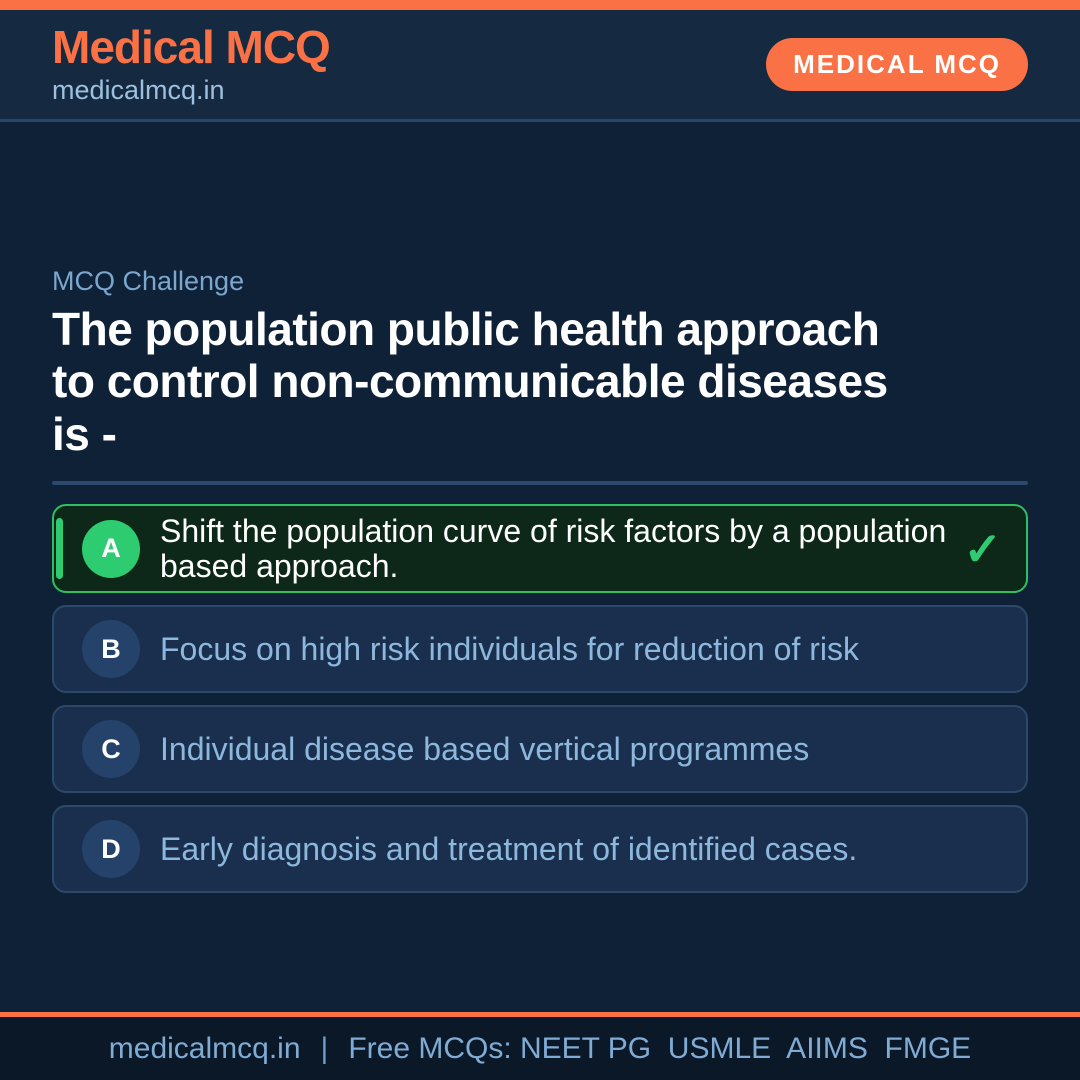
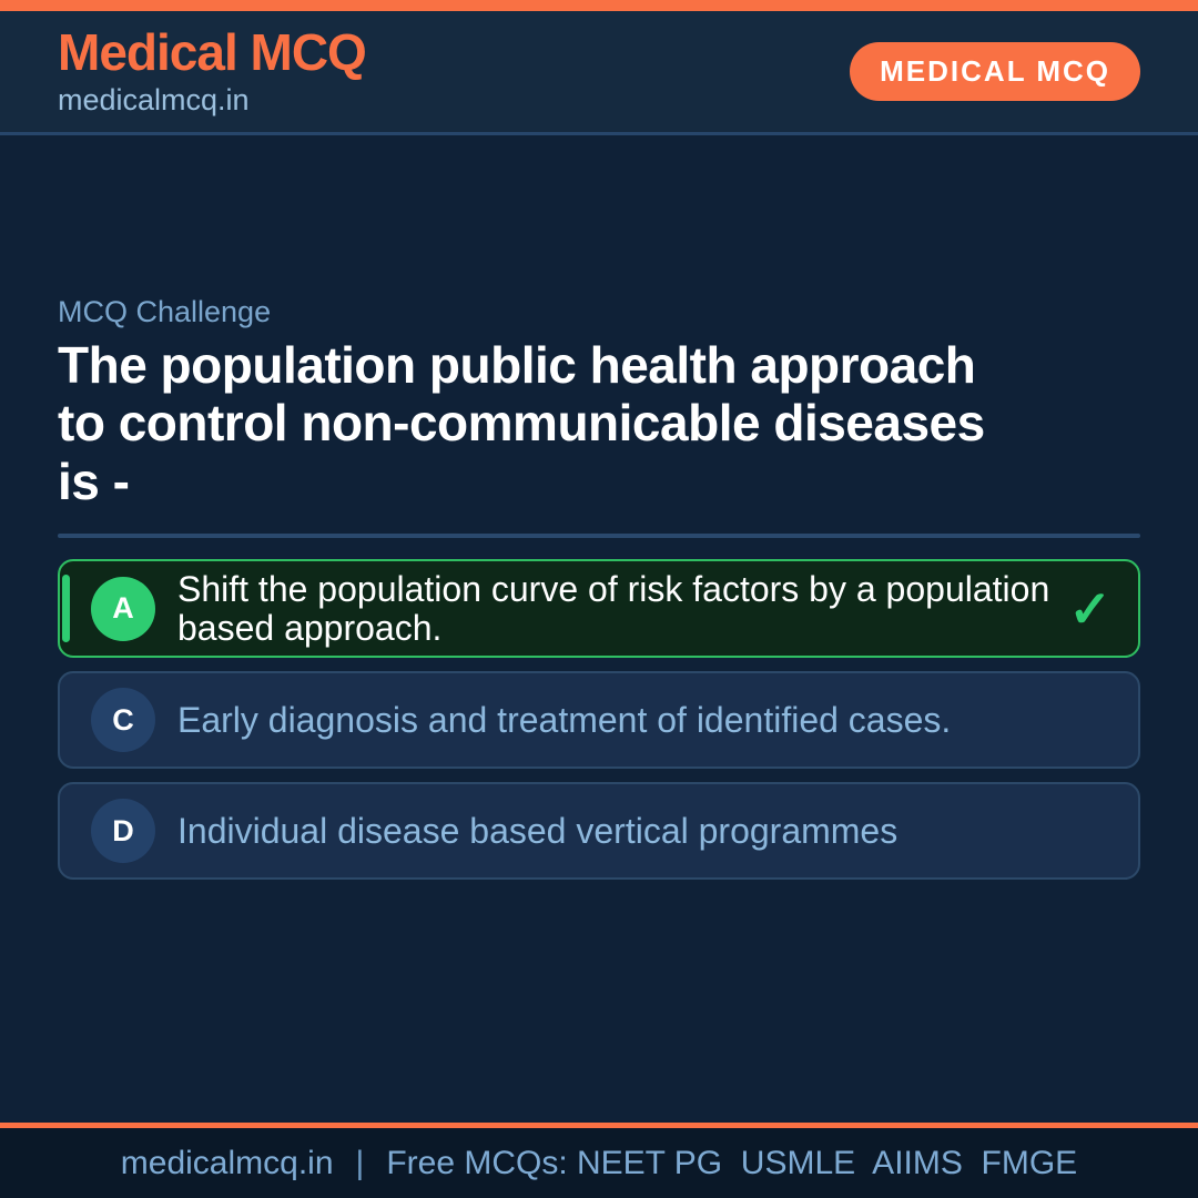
  Medical MCQ
  medicalmcq.in
  MEDICAL MCQ
  MCQ Challenge
  The population public health approach to control non-communicable diseases is -
  A
  Shift the population curve of risk factors by a population based approach.
  ✓
- B
- Focus on high risk individuals for reduction of risk
  C
- Individual disease based vertical programmes
+ Early diagnosis and treatment of identified cases.
  D
- Early diagnosis and treatment of identified cases.
+ Individual disease based vertical programmes
  medicalmcq.in
  |
  Free MCQs: NEET PG USMLE AIIMS FMGE
